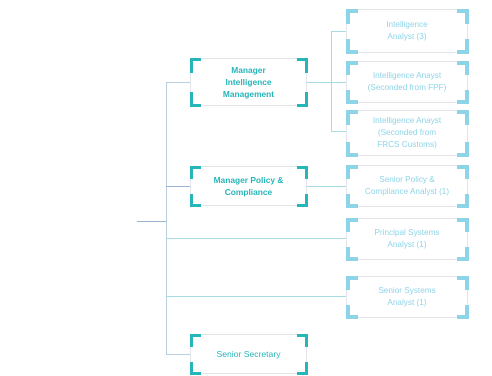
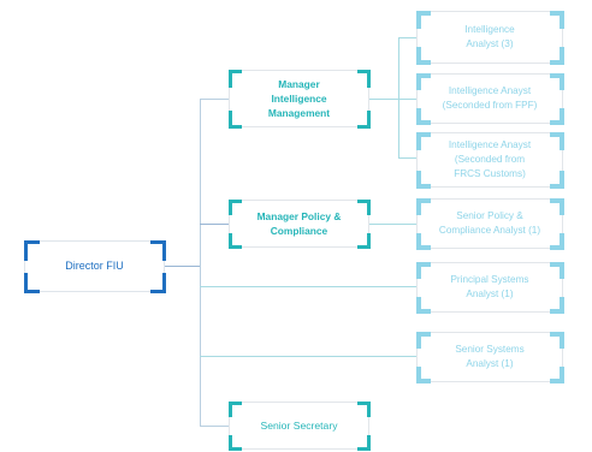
+ Director FIU
  Manager
  Intelligence
  Management
  Manager Policy &
  Compliance
  Senior Secretary
  Intelligence
  Analyst (3)
  Intelligence Anayst
  (Seconded from FPF)
  Intelligence Anayst
  (Seconded from
  FRCS Customs)
  Senior Policy &
  Compliance Analyst (1)
  Principal Systems
  Analyst (1)
  Senior Systems
  Analyst (1)
